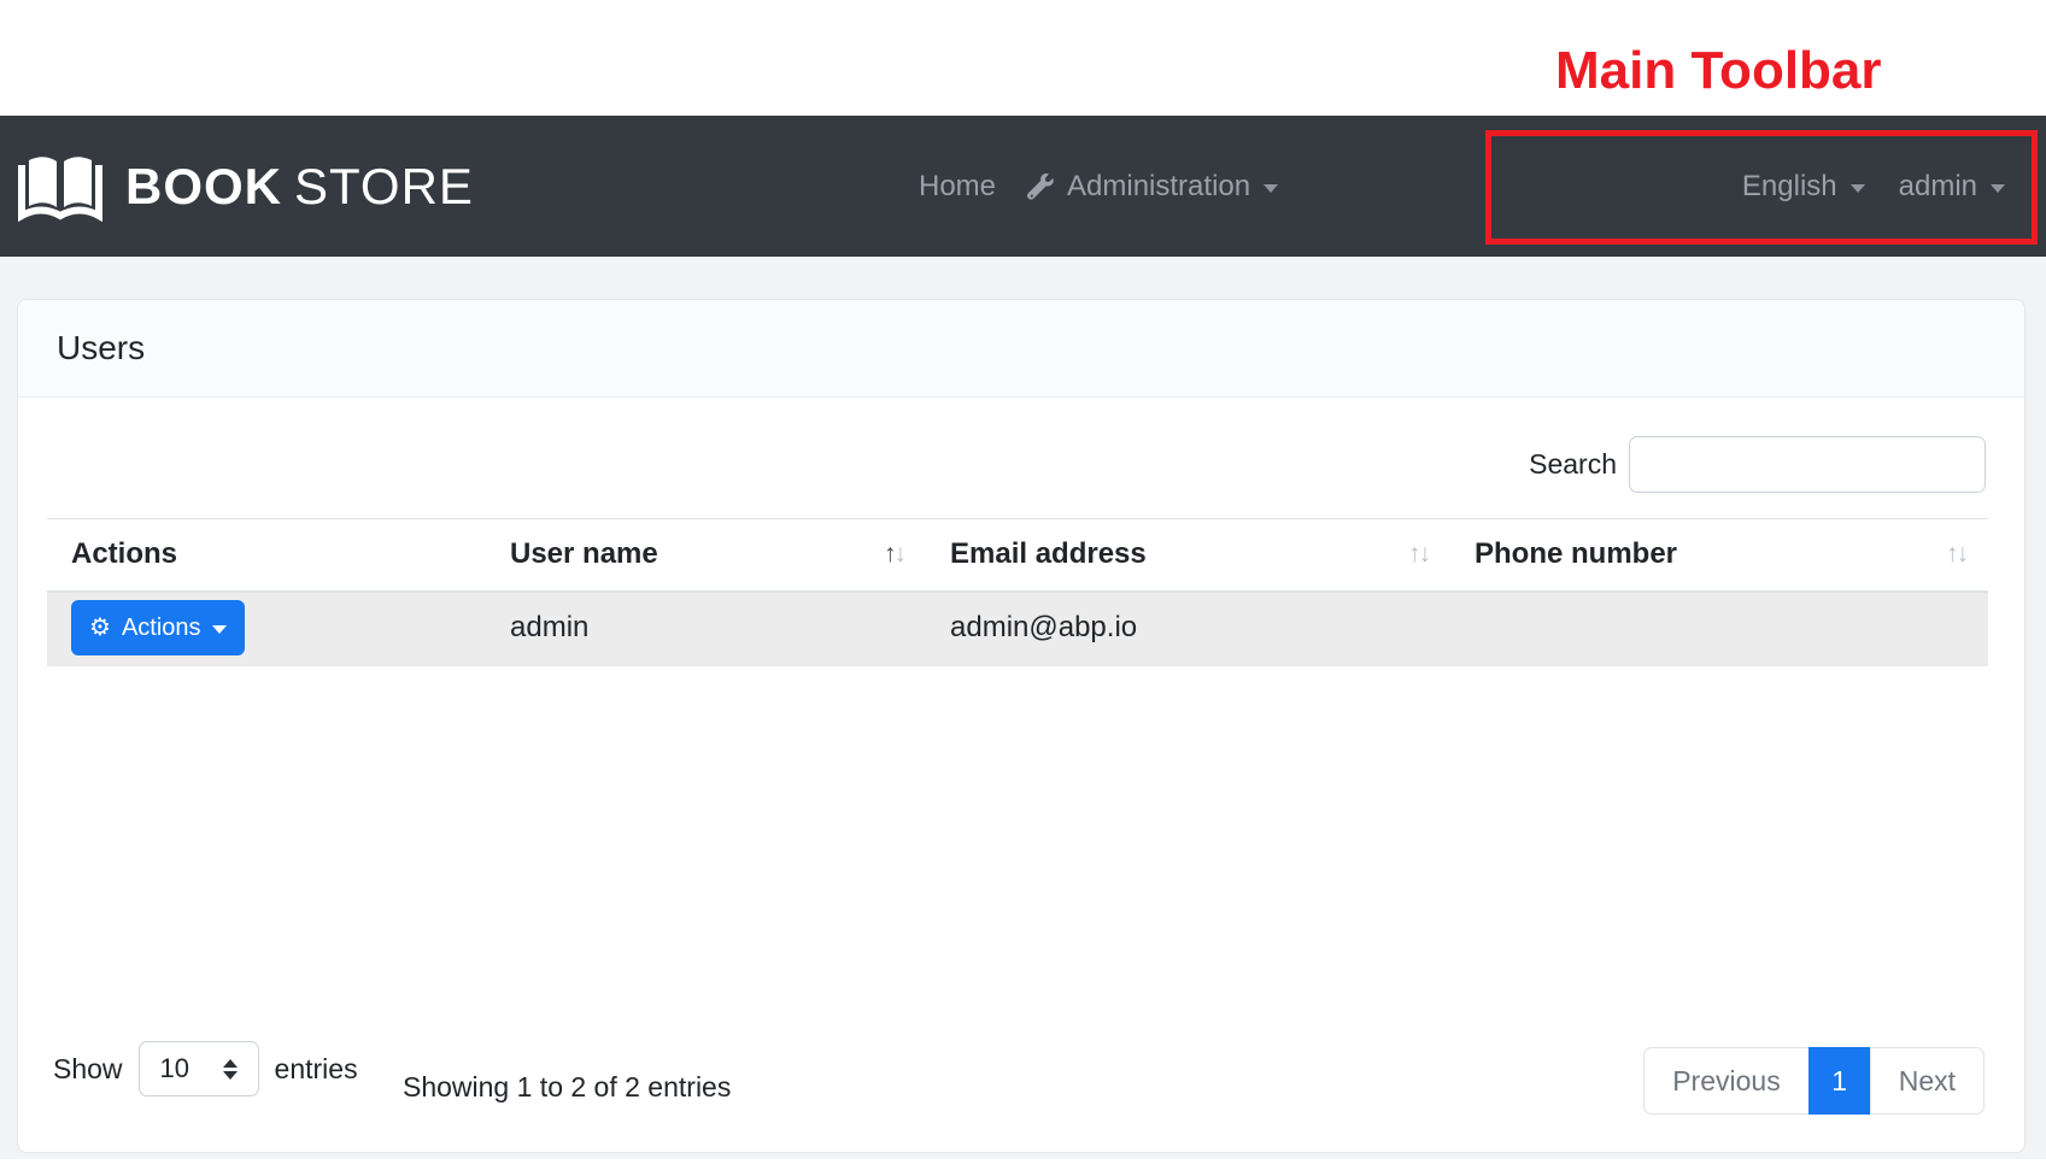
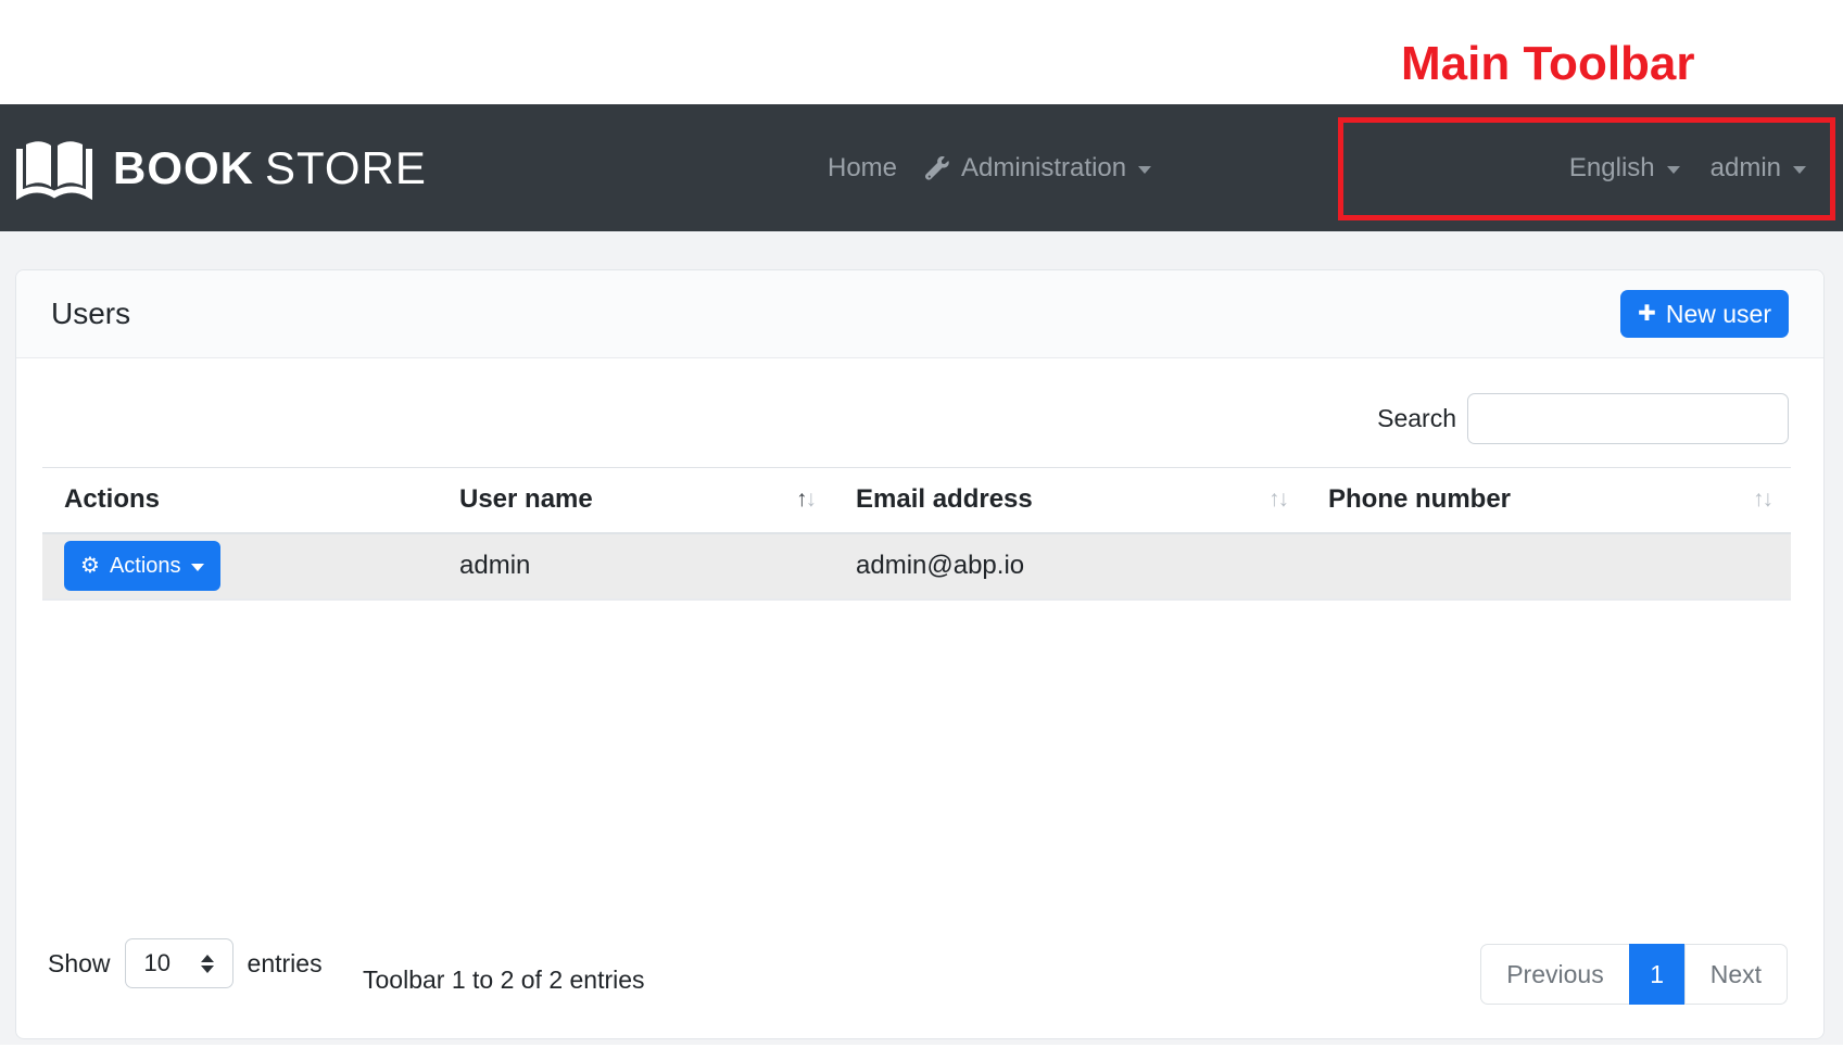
  Main Toolbar
  BOOK STORE
  Home
  Administration
  English
  admin
  Users
+ ✚
+ New user
  Search
  Actions	User name ↑↓	Email address ↑↓	Phone number ↑↓
  ⚙ Actions	admin	admin@abp.io
  Show
  10
  entries
- Showing 1 to 2 of 2 entries
+ Toolbar 1 to 2 of 2 entries
  Previous
  1
  Next
